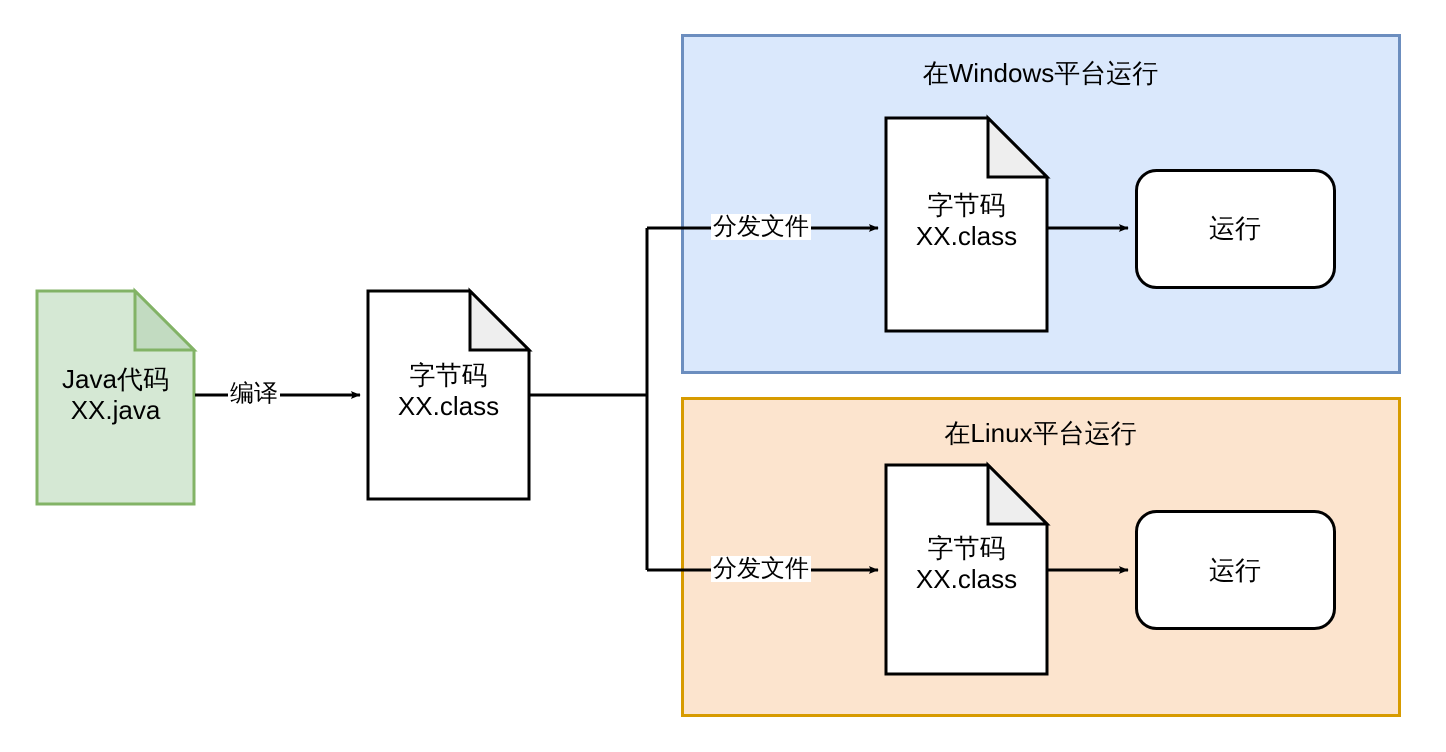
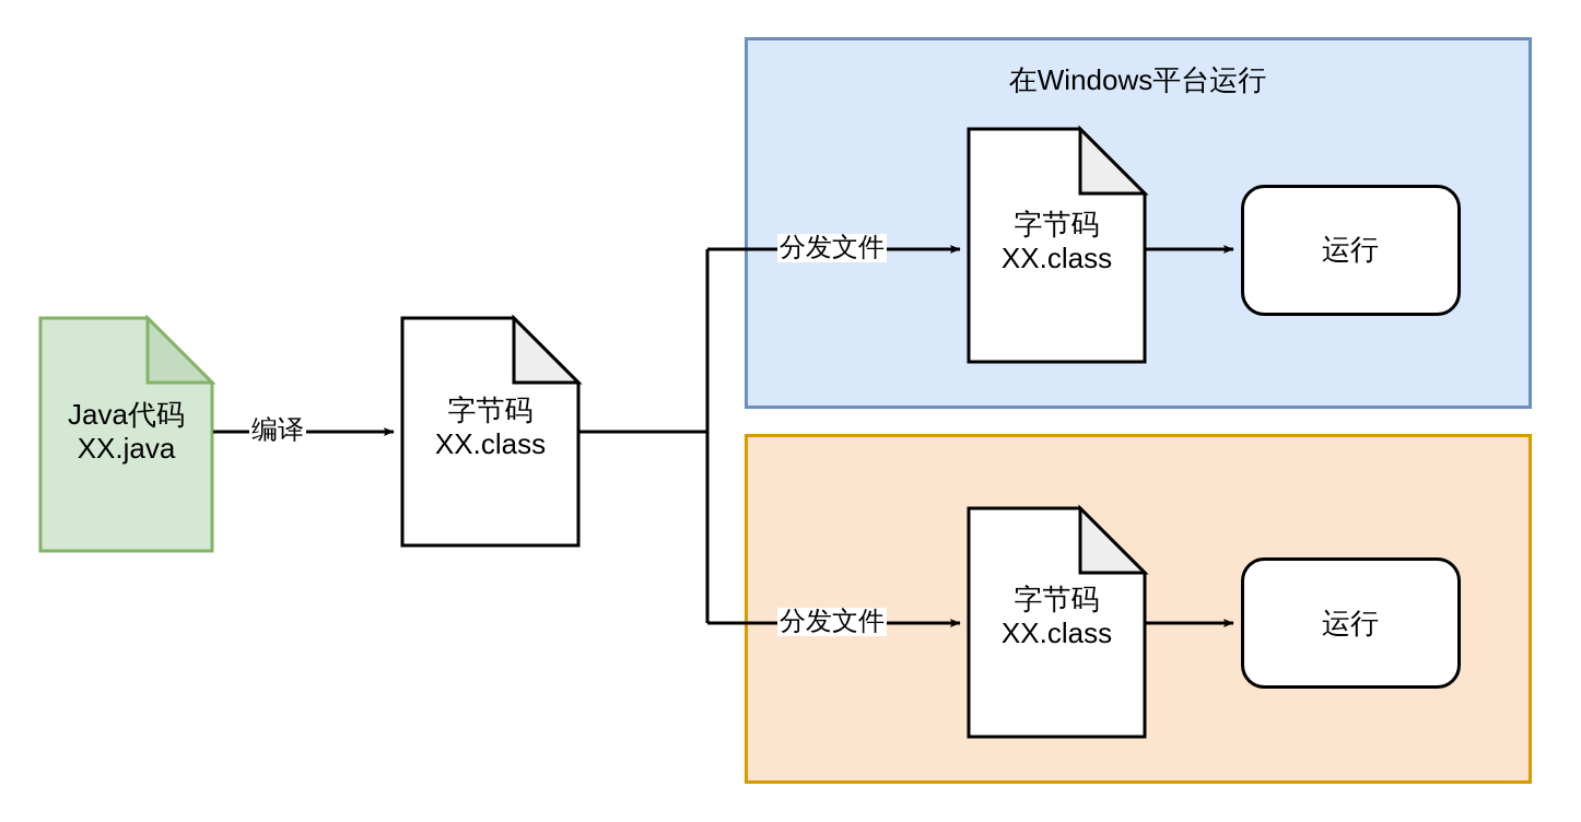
  Java代码
  XX.java
  编译
  字节码
  XX.class
  在Windows平台运行
  分发文件
  字节码
  XX.class
  运行
- 在Linux平台运行
  分发文件
  字节码
  XX.class
  运行
